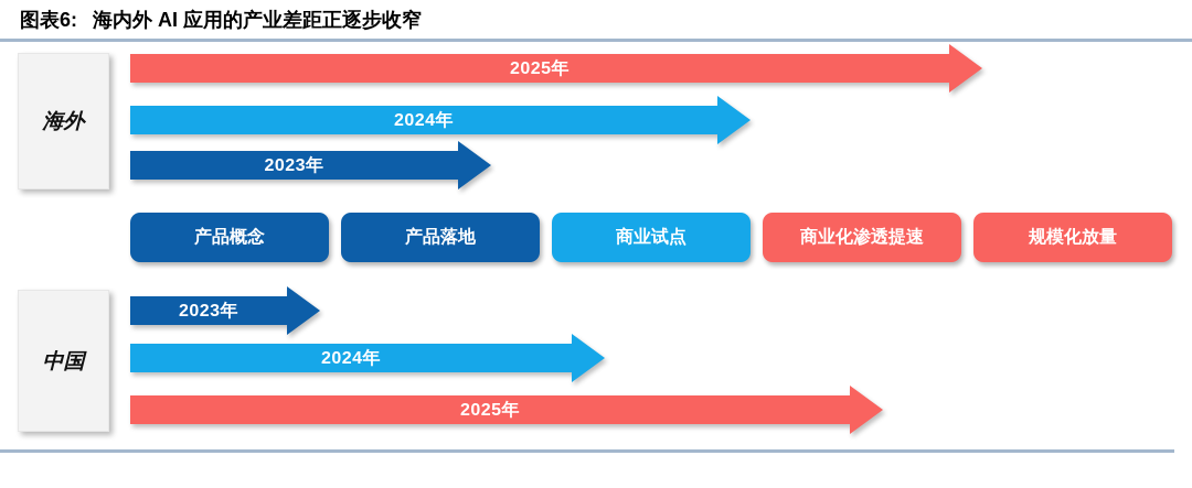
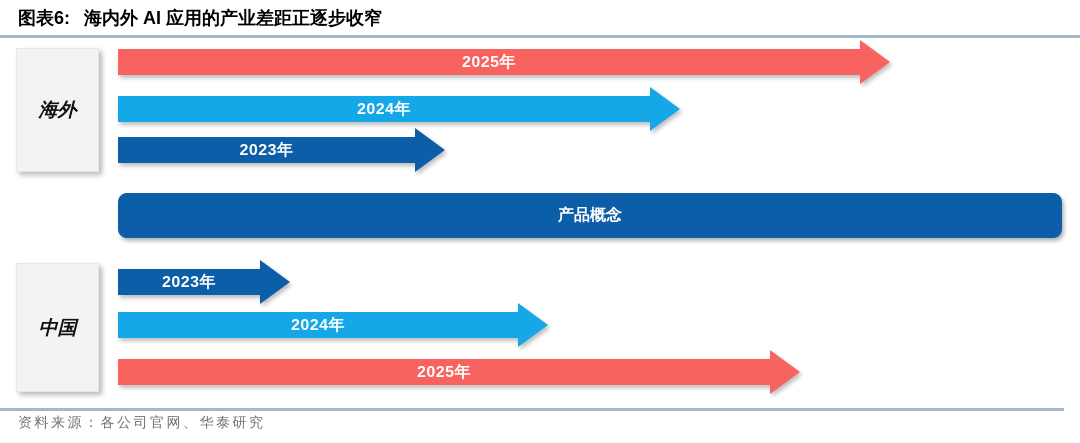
  图表6: 海内外 AI 应用的产业差距正逐步收窄
  海外
  2025年
  2024年
  2023年
  产品概念
- 产品落地
- 商业试点
- 商业化渗透提速
- 规模化放量
  中国
  2023年
  2024年
  2025年
+ 资料来源：各公司官网、华泰研究
